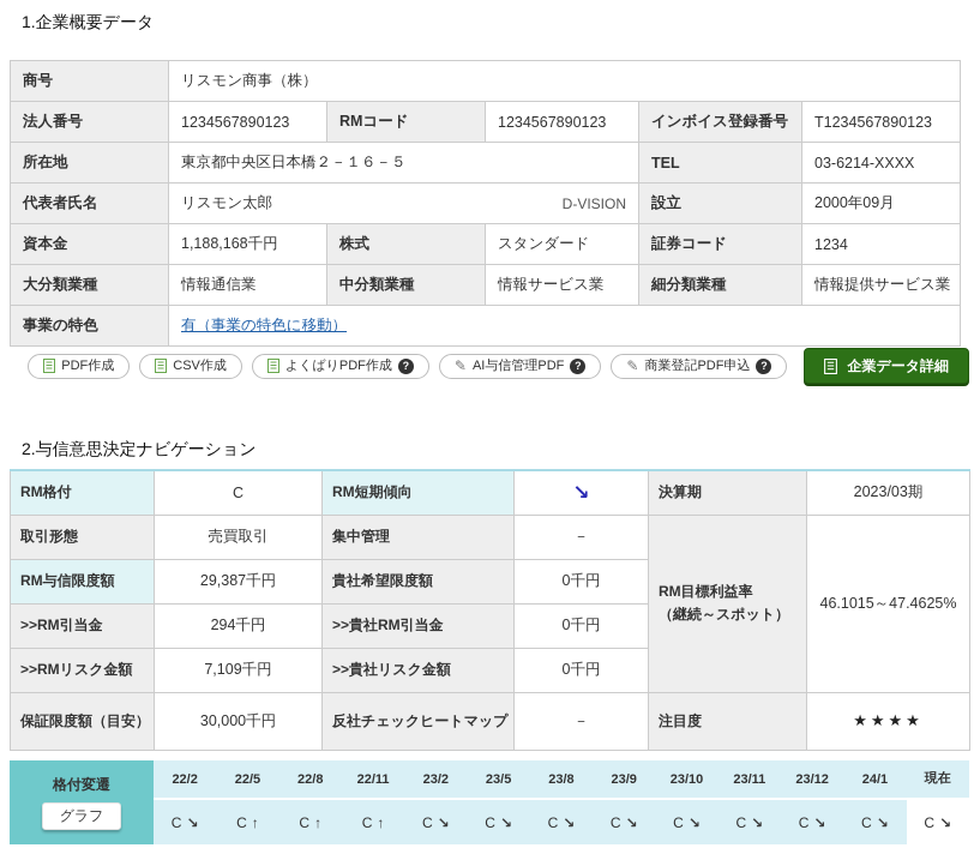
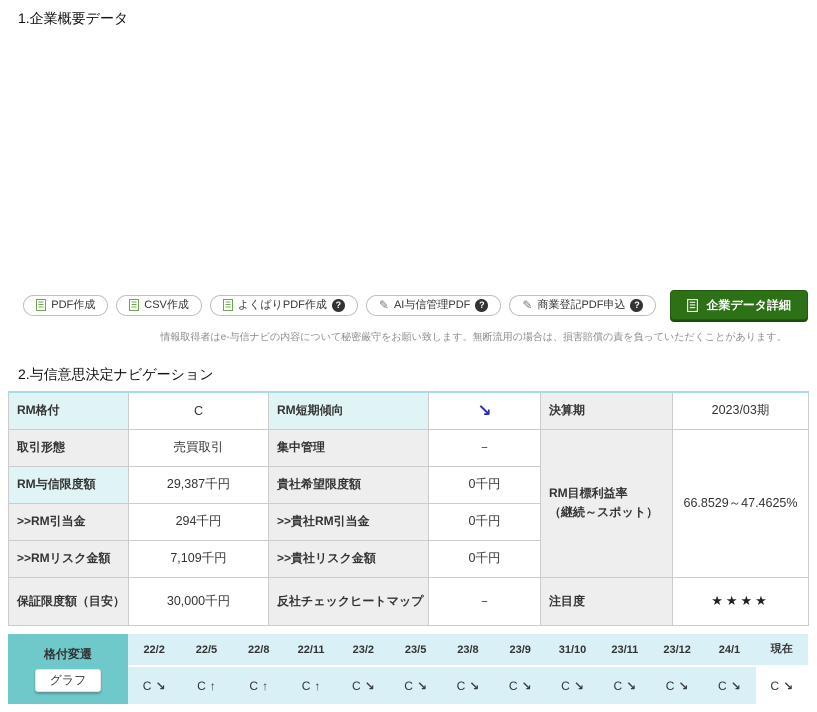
  1.企業概要データ
- 商号	リスモン商事（株）
- 法人番号	1234567890123	RMコード	1234567890123	インボイス登録番号	T1234567890123
- 所在地	東京都中央区日本橋２－１６－５	TEL	03-6214-XXXX
- 代表者氏名	リスモン太郎 D-VISION	設立	2000年09月
- 資本金	1,188,168千円	株式	スタンダード	証券コード	1234
- 大分類業種	情報通信業	中分類業種	情報サービス業	細分類業種	情報提供サービス業
- 事業の特色	有（事業の特色に移動）
  PDF作成
  CSV作成
  よくばりPDF作成
  ?
  ✎
  AI与信管理PDF
  ?
  ✎
  商業登記PDF申込
  ?
  企業データ詳細
+ 情報取得者はe-与信ナビの内容について秘密厳守をお願い致します。無断流用の場合は、損害賠償の責を負っていただくことがあります。
  2.与信意思決定ナビゲーション
  RM格付	C	RM短期傾向	↘	決算期	2023/03期
- 取引形態	売買取引	集中管理	－	RM目標利益率 （継続～スポット）	46.1015～47.4625%
+ 取引形態	売買取引	集中管理	－	RM目標利益率 （継続～スポット）	66.8529～47.4625%
  RM与信限度額	29,387千円	貴社希望限度額	0千円
  >>RM引当金	294千円	>>貴社RM引当金	0千円
  >>RMリスク金額	7,109千円	>>貴社リスク金額	0千円
  保証限度額（目安）	30,000千円	反社チェックヒートマップ	－	注目度	★★★★
- 格付変遷 グラフ	22/2	22/5	22/8	22/11	23/2	23/5	23/8	23/9	23/10	23/11	23/12	24/1	現在
+ 格付変遷 グラフ	22/2	22/5	22/8	22/11	23/2	23/5	23/8	23/9	31/10	23/11	23/12	24/1	現在
  C ↘	C ↑	C ↑	C ↑	C ↘	C ↘	C ↘	C ↘	C ↘	C ↘	C ↘	C ↘	C ↘
